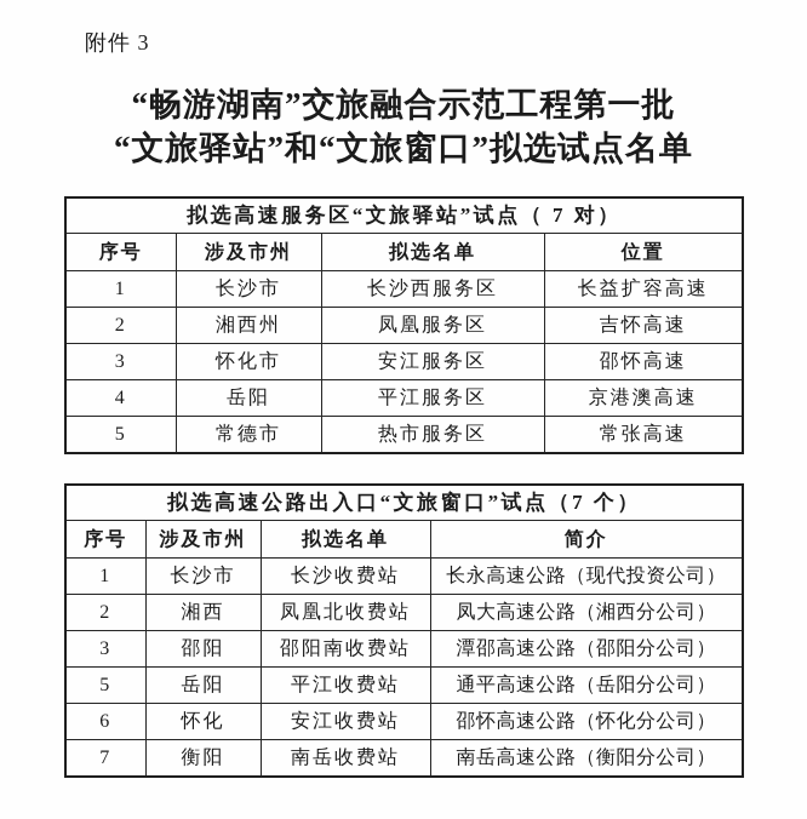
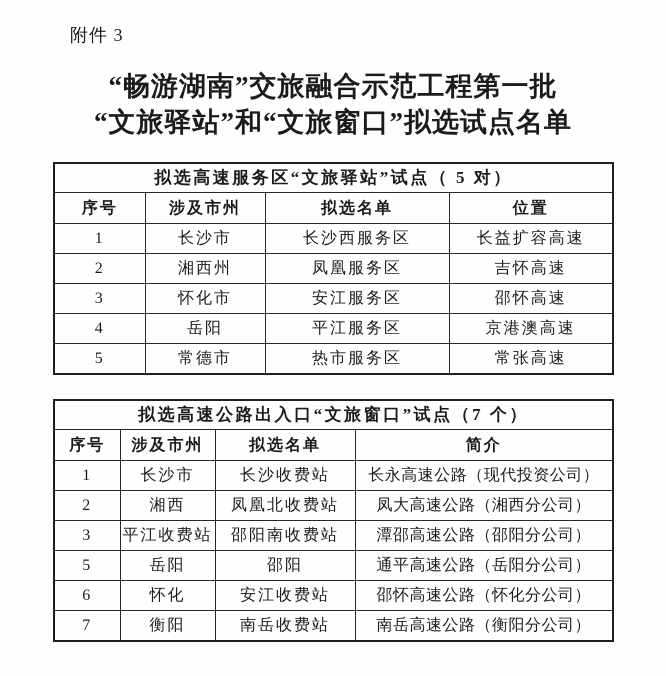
  附件 3
  “畅游湖南”交旅融合示范工程第一批
  “文旅驿站”和“文旅窗口”拟选试点名单
- 拟选高速服务区“文旅驿站”试点（ 7 对）
+ 拟选高速服务区“文旅驿站”试点（ 5 对）
  序号	涉及市州	拟选名单	位置
  1	长沙市	长沙西服务区	长益扩容高速
  2	湘西州	凤凰服务区	吉怀高速
  3	怀化市	安江服务区	邵怀高速
  4	岳阳	平江服务区	京港澳高速
  5	常德市	热市服务区	常张高速
  拟选高速公路出入口“文旅窗口”试点（7 个）
  序号	涉及市州	拟选名单	简介
  1	长沙市	长沙收费站	长永高速公路（现代投资公司）
  2	湘西	凤凰北收费站	凤大高速公路（湘西分公司）
- 3	邵阳	邵阳南收费站	潭邵高速公路（邵阳分公司）
+ 3	平江收费站	邵阳南收费站	潭邵高速公路（邵阳分公司）
- 5	岳阳	平江收费站	通平高速公路（岳阳分公司）
+ 5	岳阳	邵阳	通平高速公路（岳阳分公司）
  6	怀化	安江收费站	邵怀高速公路（怀化分公司）
  7	衡阳	南岳收费站	南岳高速公路（衡阳分公司）
